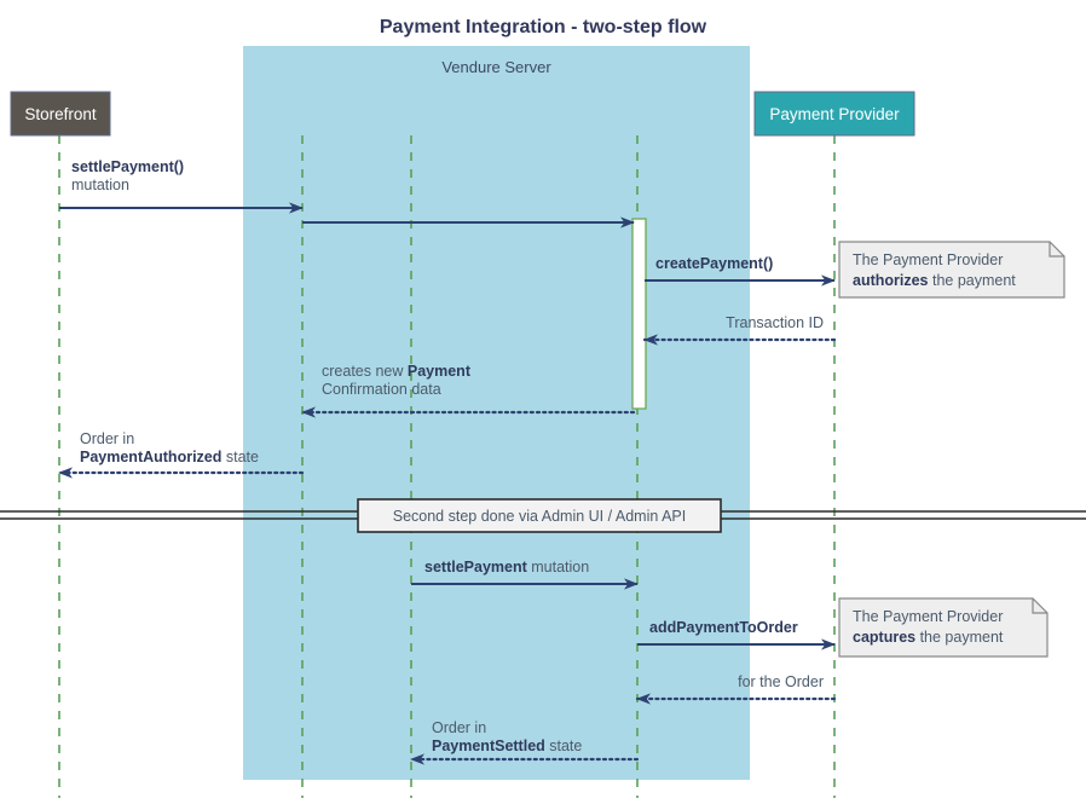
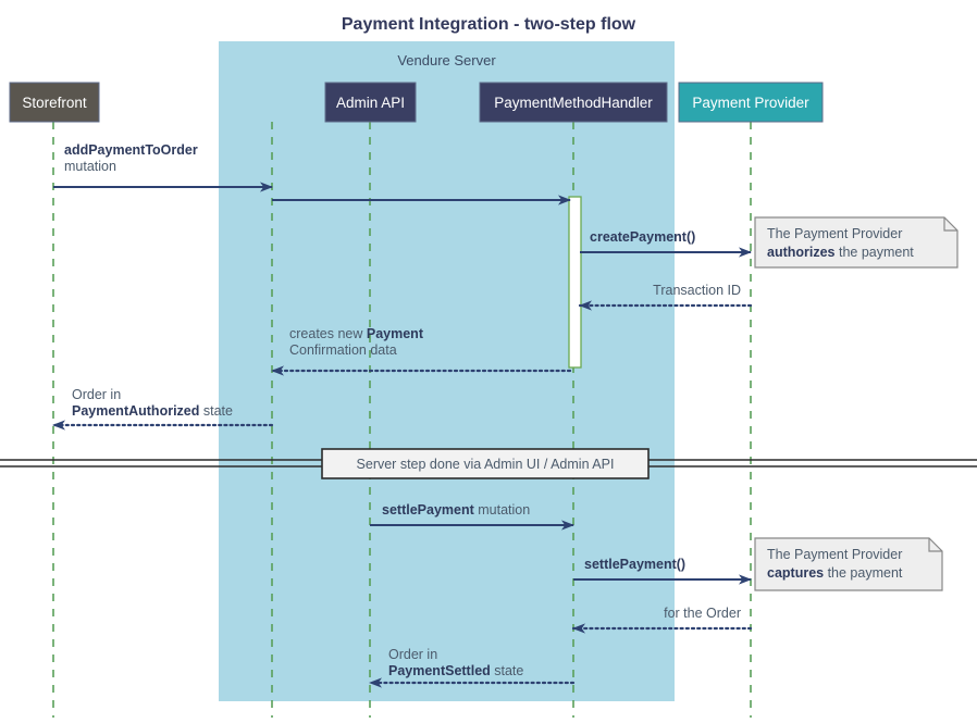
  Payment Integration - two-step flow
  Vendure Server
- settlePayment()
+ addPaymentToOrder
  mutation
  createPayment()
  Transaction ID
  creates new Payment
  Confirmation data
  Order in
  PaymentAuthorized state
  settlePayment mutation
- addPaymentToOrder
+ settlePayment()
  for the Order
  Order in
  PaymentSettled state
- Second step done via Admin UI / Admin API
+ Server step done via Admin UI / Admin API
  The Payment Provider
  authorizes the payment
  The Payment Provider
  captures the payment
  Storefront
+ Admin API
+ PaymentMethodHandler
  Payment Provider
